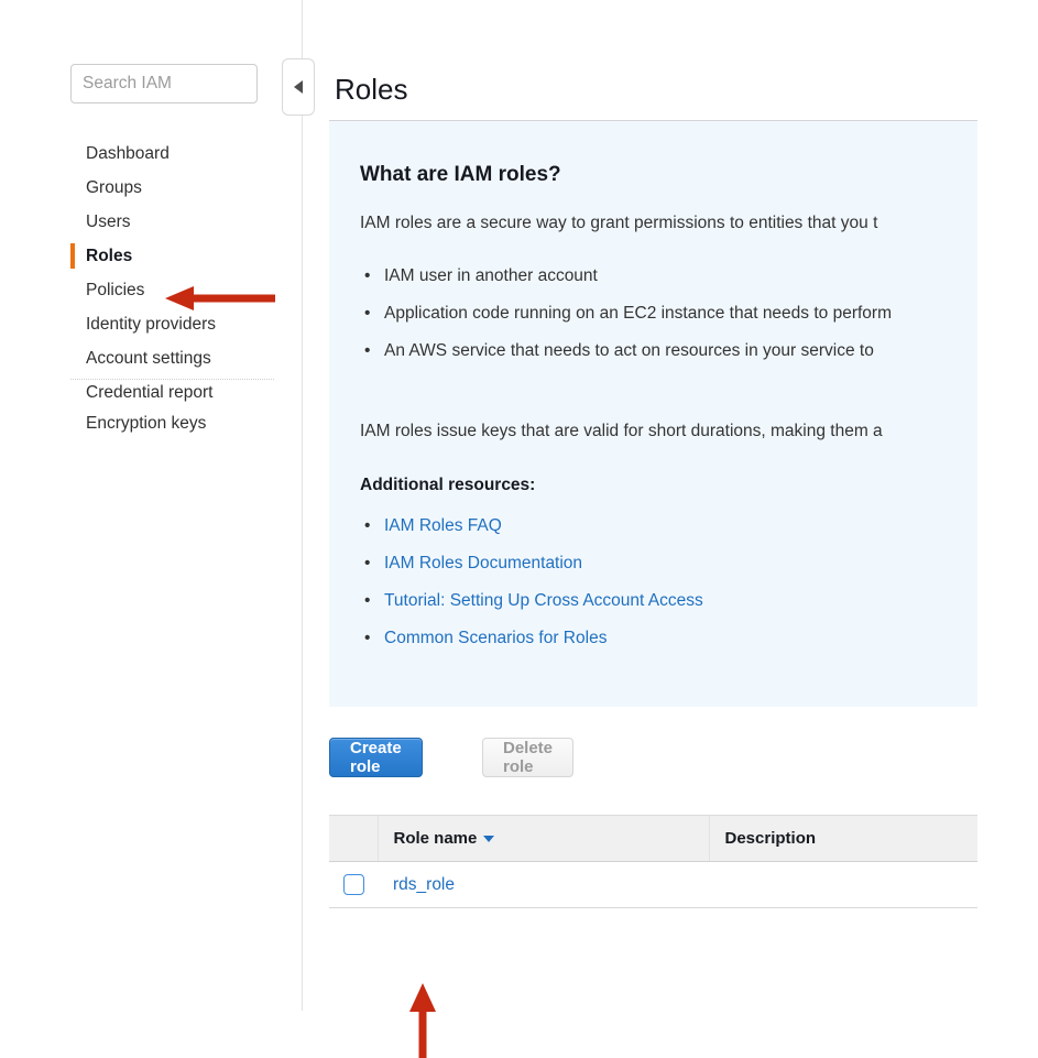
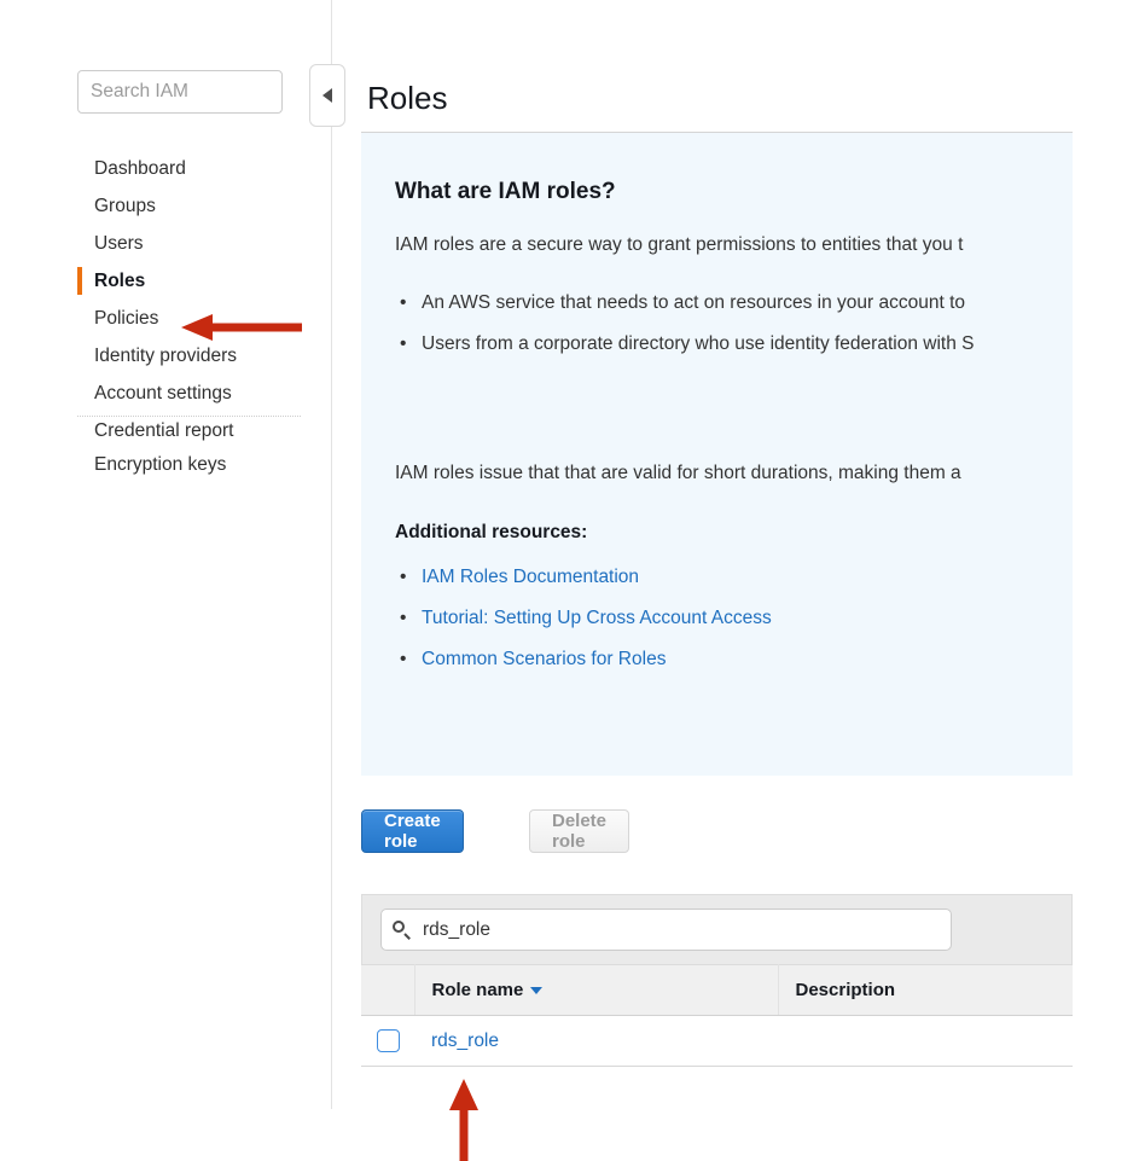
  Search IAM
  Dashboard
  Groups
  Users
  Roles
  Policies
  Identity providers
  Account settings
  Credential report
  Encryption keys
  Roles
  What are IAM roles?
  IAM roles are a secure way to grant permissions to entities that you t
- IAM user in another account
- Application code running on an EC2 instance that needs to perform
- An AWS service that needs to act on resources in your service to
+ An AWS service that needs to act on resources in your account to
+ Users from a corporate directory who use identity federation with S
- IAM roles issue keys that are valid for short durations, making them a
+ IAM roles issue that that are valid for short durations, making them a
  Additional resources:
- IAM Roles FAQ
  IAM Roles Documentation
  Tutorial: Setting Up Cross Account Access
  Common Scenarios for Roles
  Create role
  Delete role
+ rds_role
  	Role name	Description
  	rds_role
